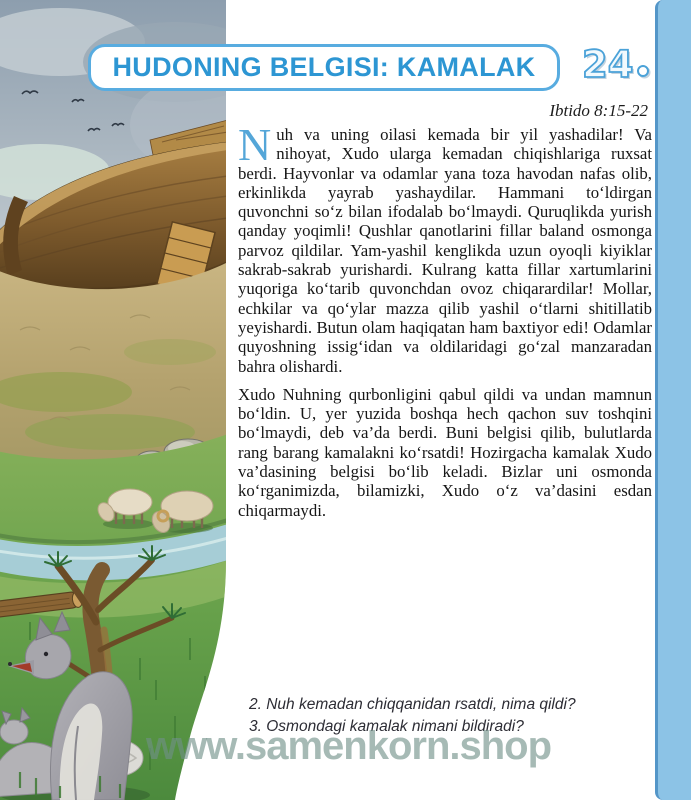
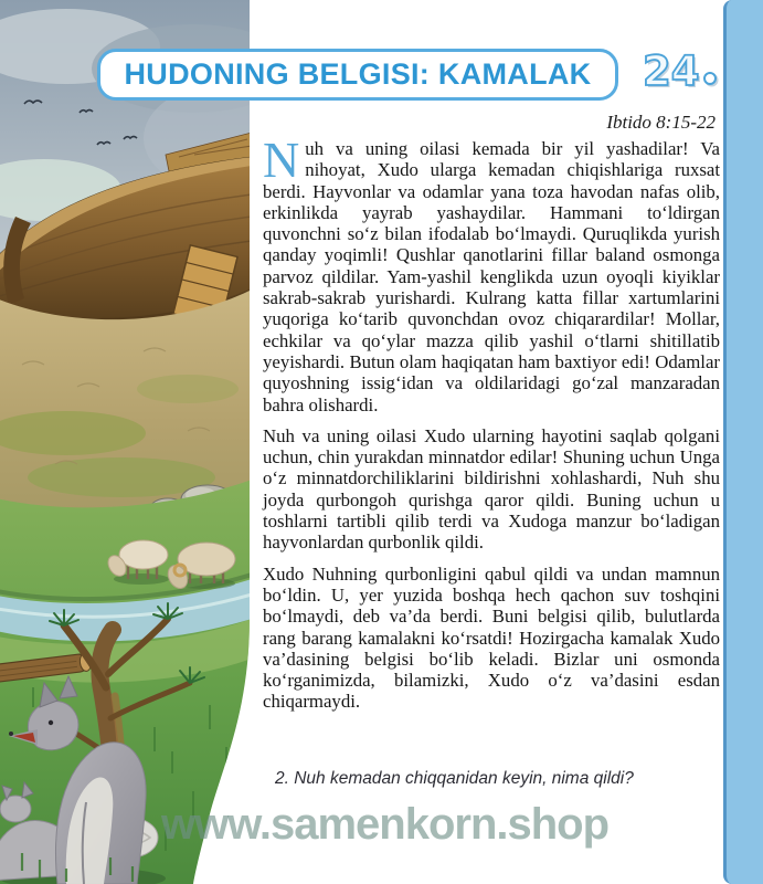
  HUDONING BELGISI: KAMALAK
  24
  Ibtido 8:15-22
  N
  uh va uning oilasi kemada bir yil yashadilar! Va nihoyat, Xudo ularga kemadan chiqishlariga ruxsat berdi. Hayvonlar va odamlar yana toza havodan nafas olib, erkinlikda yayrab yashaydilar. Hammani to‘ldirgan quvonchni so‘z bilan ifodalab bo‘lmaydi. Quruqlikda yurish qanday yoqimli! Qushlar qanotlarini fillar baland osmonga parvoz qildilar. Yam-yashil kenglikda uzun oyoqli kiyiklar sakrab-sakrab yurishardi. Kulrang katta fillar xartumlarini yuqoriga ko‘tarib quvonchdan ovoz chiqarardilar! Mollar, echkilar va qo‘ylar mazza qilib yashil o‘tlarni shitillatib yeyishardi. Butun olam haqiqatan ham baxtiyor edi! Odamlar quyoshning issig‘idan va oldilaridagi go‘zal manzaradan bahra olishardi.
+ Nuh va uning oilasi Xudo ularning hayotini saqlab qolgani uchun, chin yurakdan minnatdor edilar! Shuning uchun Unga o‘z minnatdorchiliklarini bildirishni xohlashardi, Nuh shu joyda qurbongoh qurishga qaror qildi. Buning uchun u toshlarni tartibli qilib terdi va Xudoga manzur bo‘ladigan hayvonlardan qurbonlik qildi.
  Xudo Nuhning qurbonligini qabul qildi va undan mamnun bo‘ldin. U, yer yuzida boshqa hech qachon suv toshqini bo‘lmaydi, deb va’da berdi. Buni belgisi qilib, bulutlarda rang barang kamalakni ko‘rsatdi! Hozirgacha kamalak Xudo va’dasining belgisi bo‘lib keladi. Bizlar uni osmonda ko‘rganimizda, bilamizki, Xudo o‘z va’dasini esdan chiqarmaydi.
- 2. Nuh kemadan chiqqanidan rsatdi, nima qildi?
+ 2. Nuh kemadan chiqqanidan keyin, nima qildi?
- 3. Osmondagi kamalak nimani bildiradi?
  www.samenkorn.shop
